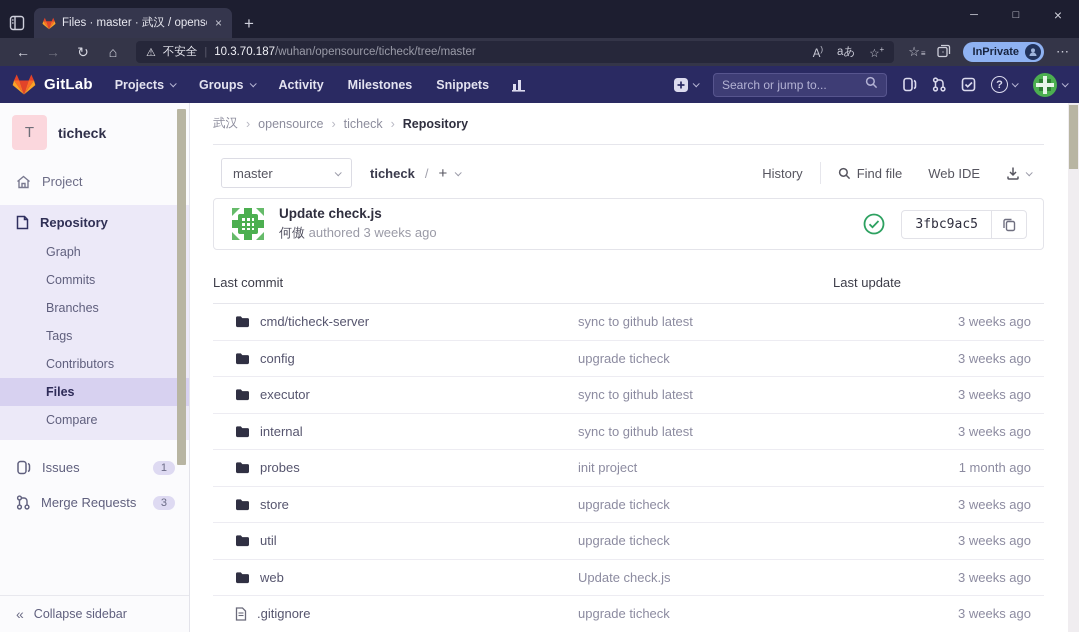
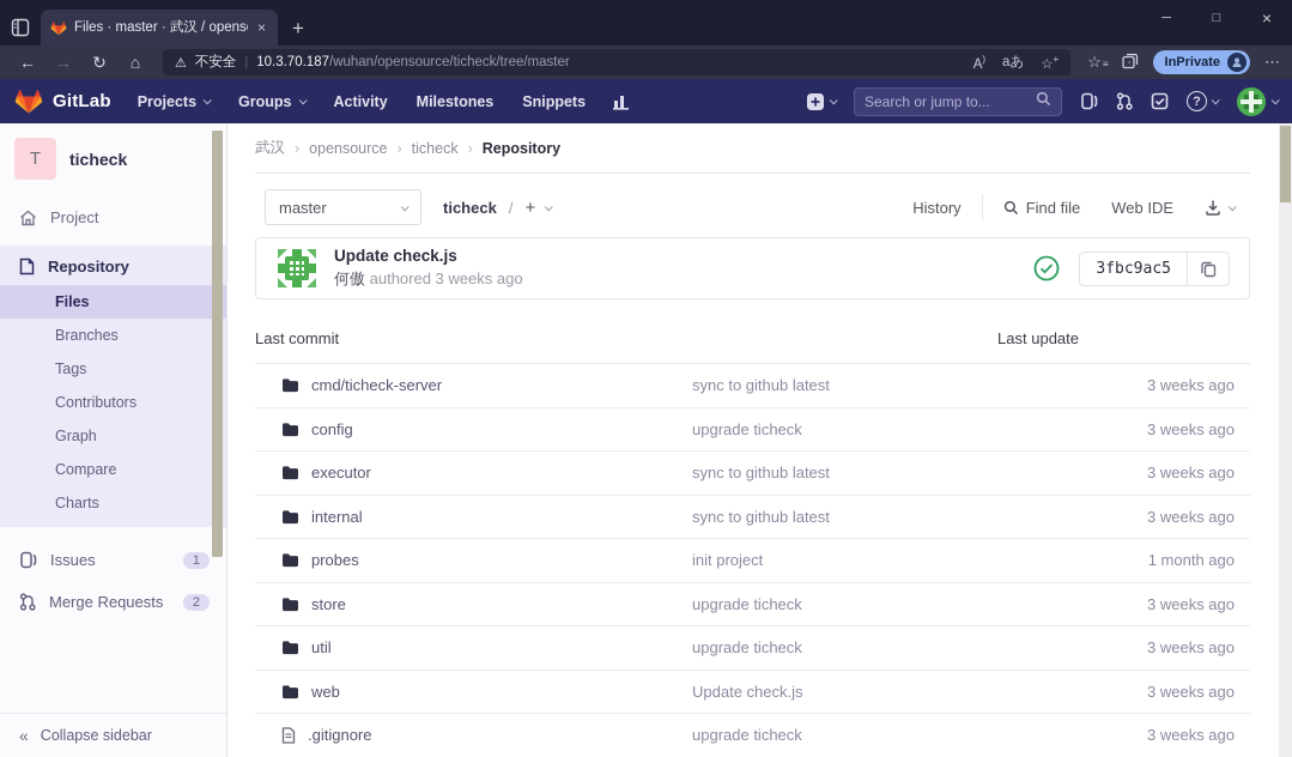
  Files · master · 武汉 / opens
  ×
  +
  ─
  □
  ×
  ←
  →
  ↻
  ⌂
  ⚠
  不安全
  |
  10.3.70.187/wuhan/opensource/ticheck/tree/master
  A)
  aあ
  ☆+
  ☆≡
  InPrivate
  ⋯
  GitLab
  Projects
  Groups
  Activity
  Milestones
  Snippets
  Search or jump to...
  ?
  T
  ticheck
  Project
  Repository
- Graph
+ Files
- Commits
  Branches
  Tags
  Contributors
- Files
+ Graph
  Compare
+ Charts
  Issues
  1
  Merge Requests
- 3
+ 2
  «
  Collapse sidebar
  武汉
  ›
  opensource
  ›
  ticheck
  ›
  Repository
  master
  ticheck
  /
  +
  History
  Find file
  Web IDE
  Update check.js
  何傲 authored 3 weeks ago
  3fbc9ac5
  Last commit
  Last update
  cmd/ticheck-server
  sync to github latest
  3 weeks ago
  config
  upgrade ticheck
  3 weeks ago
  executor
  sync to github latest
  3 weeks ago
  internal
  sync to github latest
  3 weeks ago
  probes
  init project
  1 month ago
  store
  upgrade ticheck
  3 weeks ago
  util
  upgrade ticheck
  3 weeks ago
  web
  Update check.js
  3 weeks ago
  .gitignore
  upgrade ticheck
  3 weeks ago
